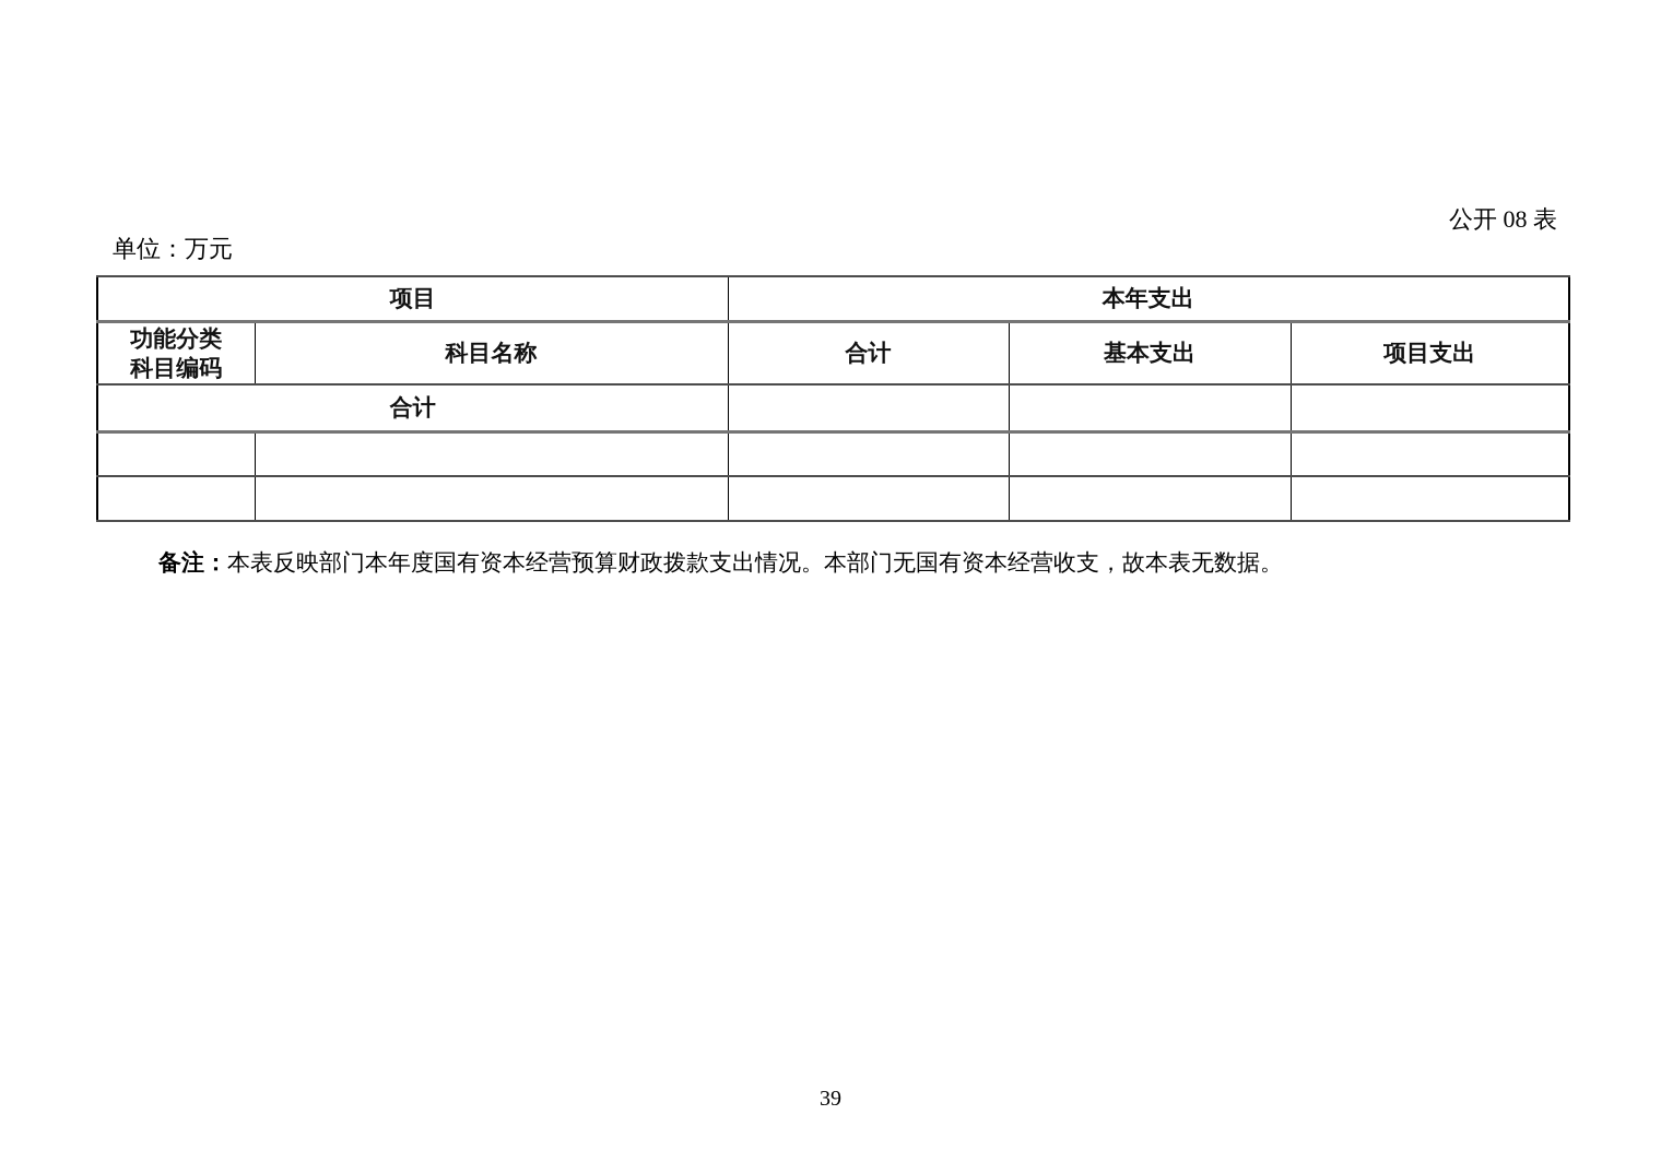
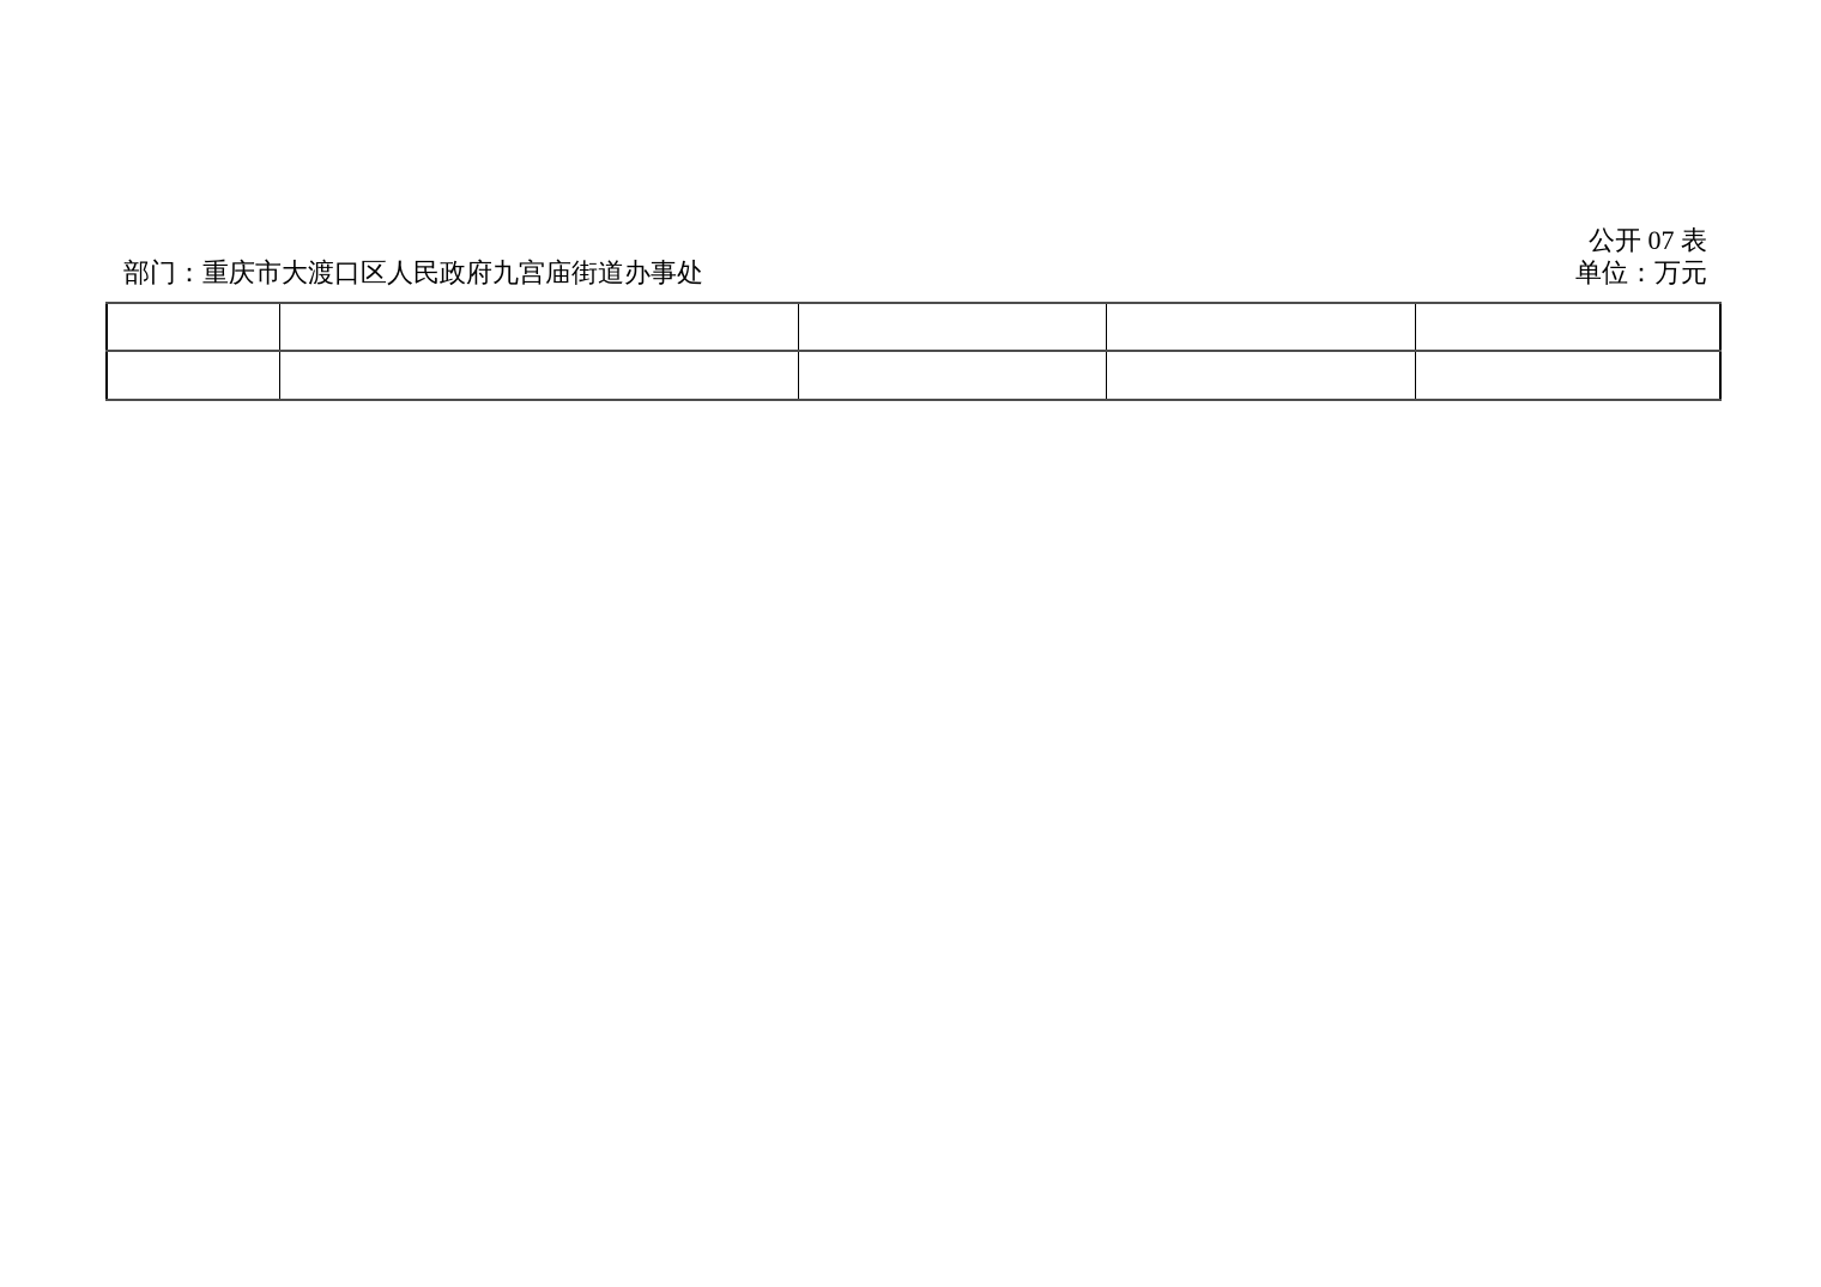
- 公开 08 表
+ 公开 07 表
+ 部门：重庆市大渡口区人民政府九宫庙街道办事处
  单位：万元
- 项目	本年支出
- 功能分类 科目编码	科目名称	合计	基本支出	项目支出
- 合计
- 备注：本表反映部门本年度国有资本经营预算财政拨款支出情况。本部门无国有资本经营收支，故本表无数据。
- 39
